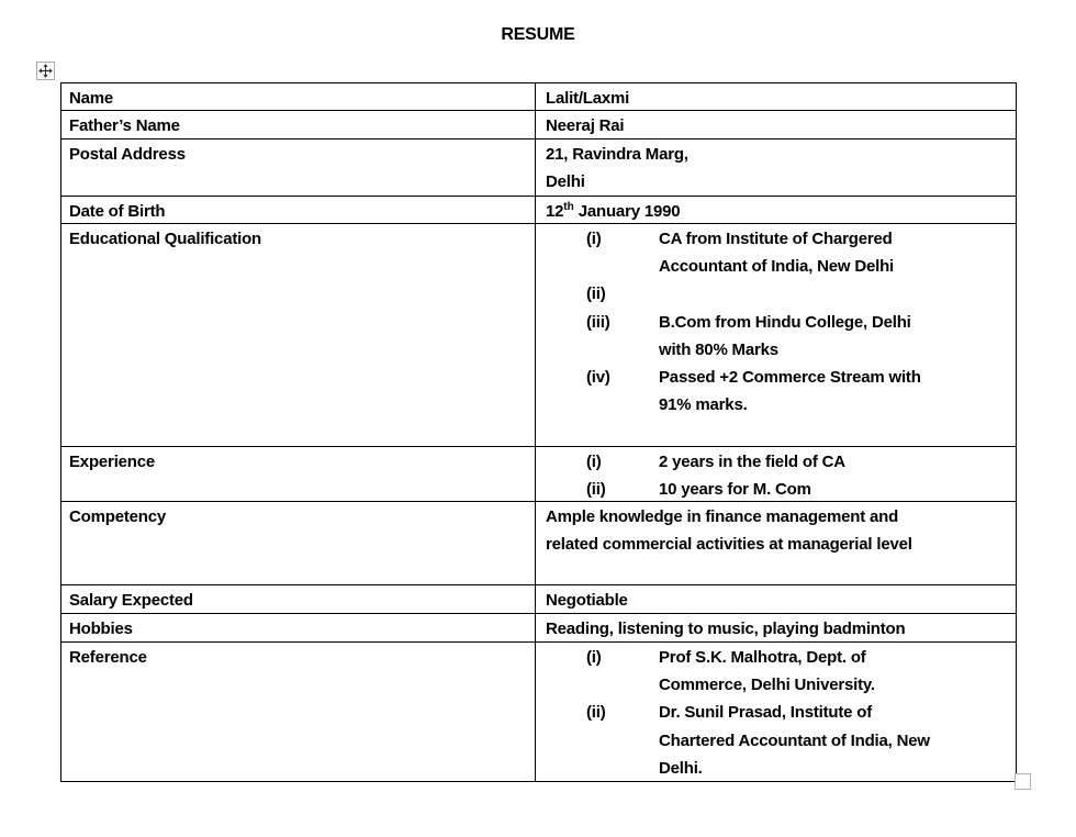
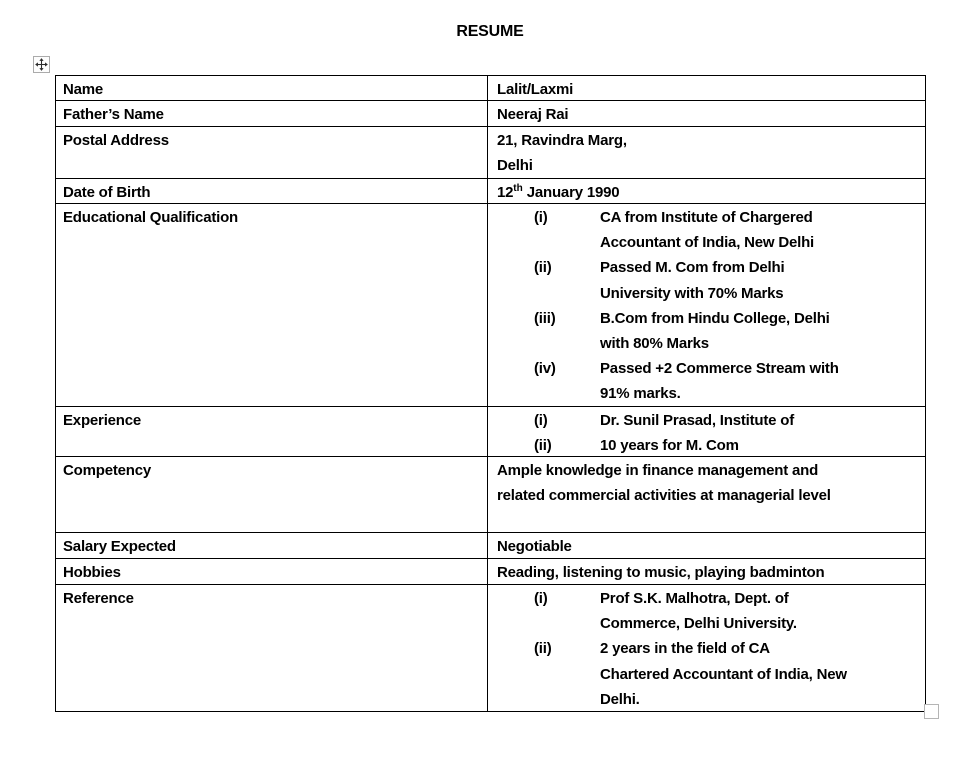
  RESUME
  Name
  Lalit/Laxmi
  Father’s Name
  Neeraj Rai
  Postal Address
  21, Ravindra Marg,
  Delhi
  Date of Birth
  12th January 1990
  Educational Qualification
  (i)
  CA from Institute of Chargered
  Accountant of India, New Delhi
  (ii)
+ Passed M. Com from Delhi
+ University with 70% Marks
  (iii)
  B.Com from Hindu College, Delhi
  with 80% Marks
  (iv)
  Passed +2 Commerce Stream with
  91% marks.
  Experience
  (i)
- 2 years in the field of CA
+ Dr. Sunil Prasad, Institute of
  (ii)
  10 years for M. Com
  Competency
  Ample knowledge in finance management and
  related commercial activities at managerial level
  Salary Expected
  Negotiable
  Hobbies
  Reading, listening to music, playing badminton
  Reference
  (i)
  Prof S.K. Malhotra, Dept. of
  Commerce, Delhi University.
  (ii)
- Dr. Sunil Prasad, Institute of
+ 2 years in the field of CA
  Chartered Accountant of India, New
  Delhi.
